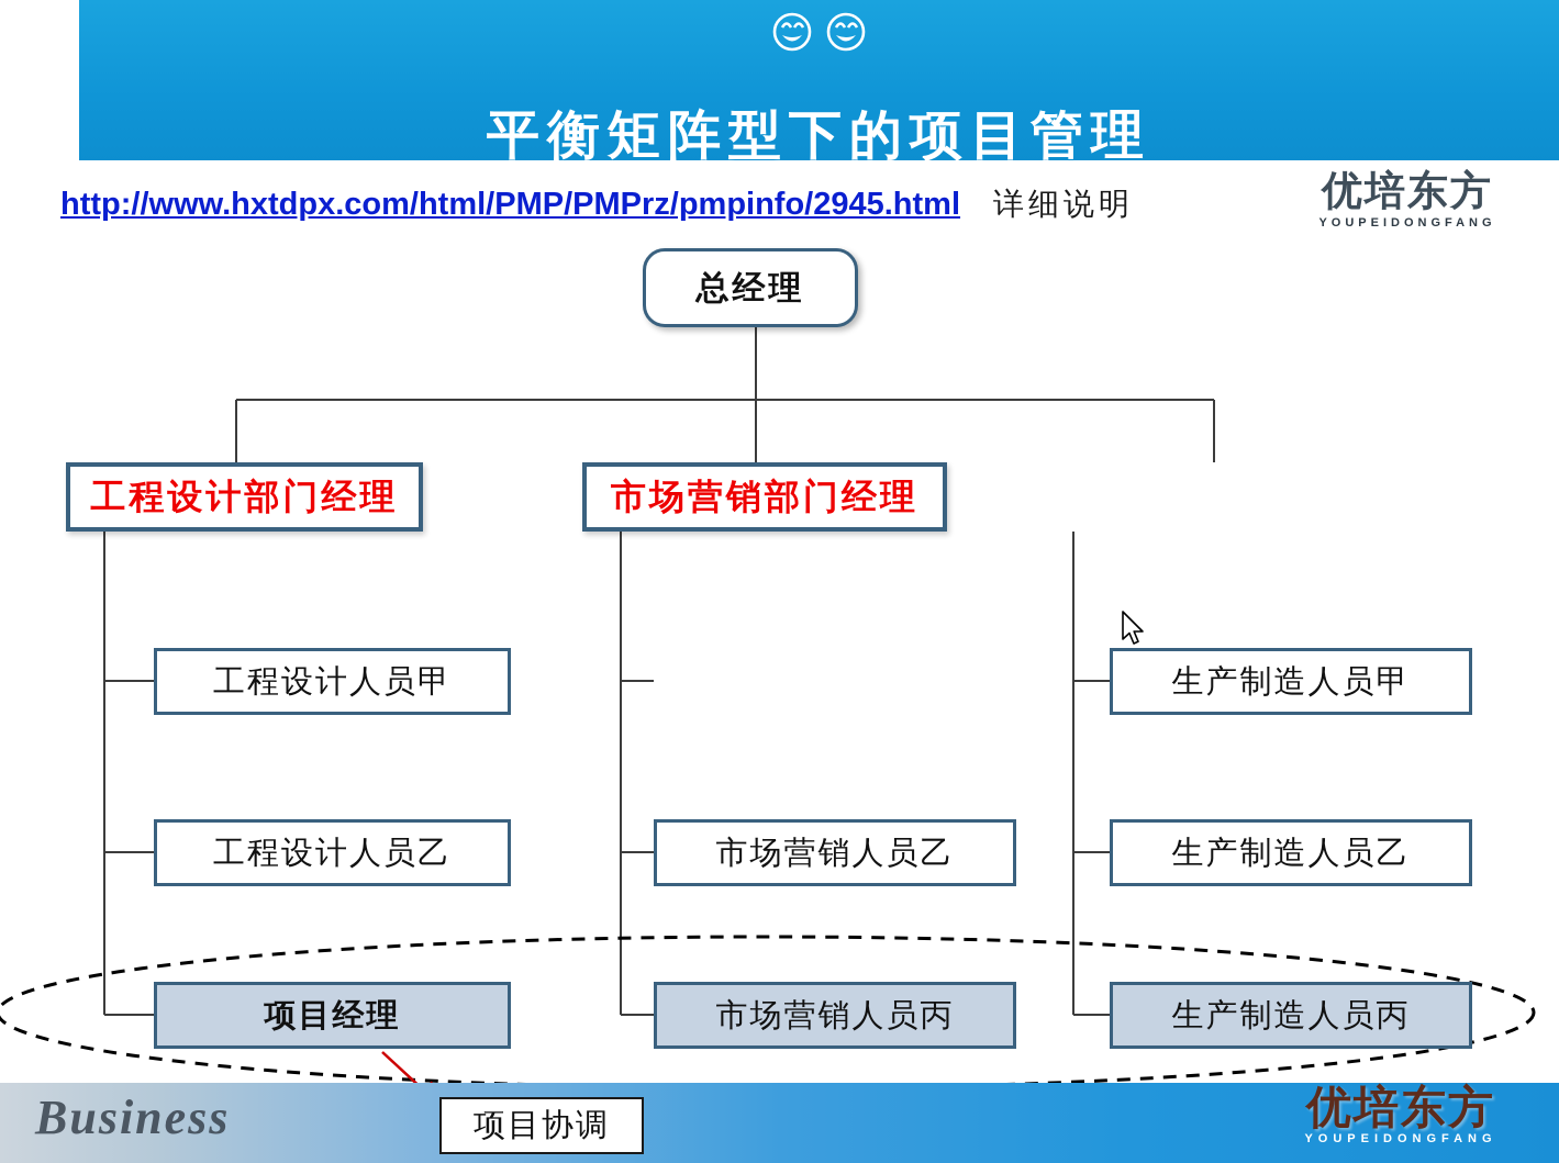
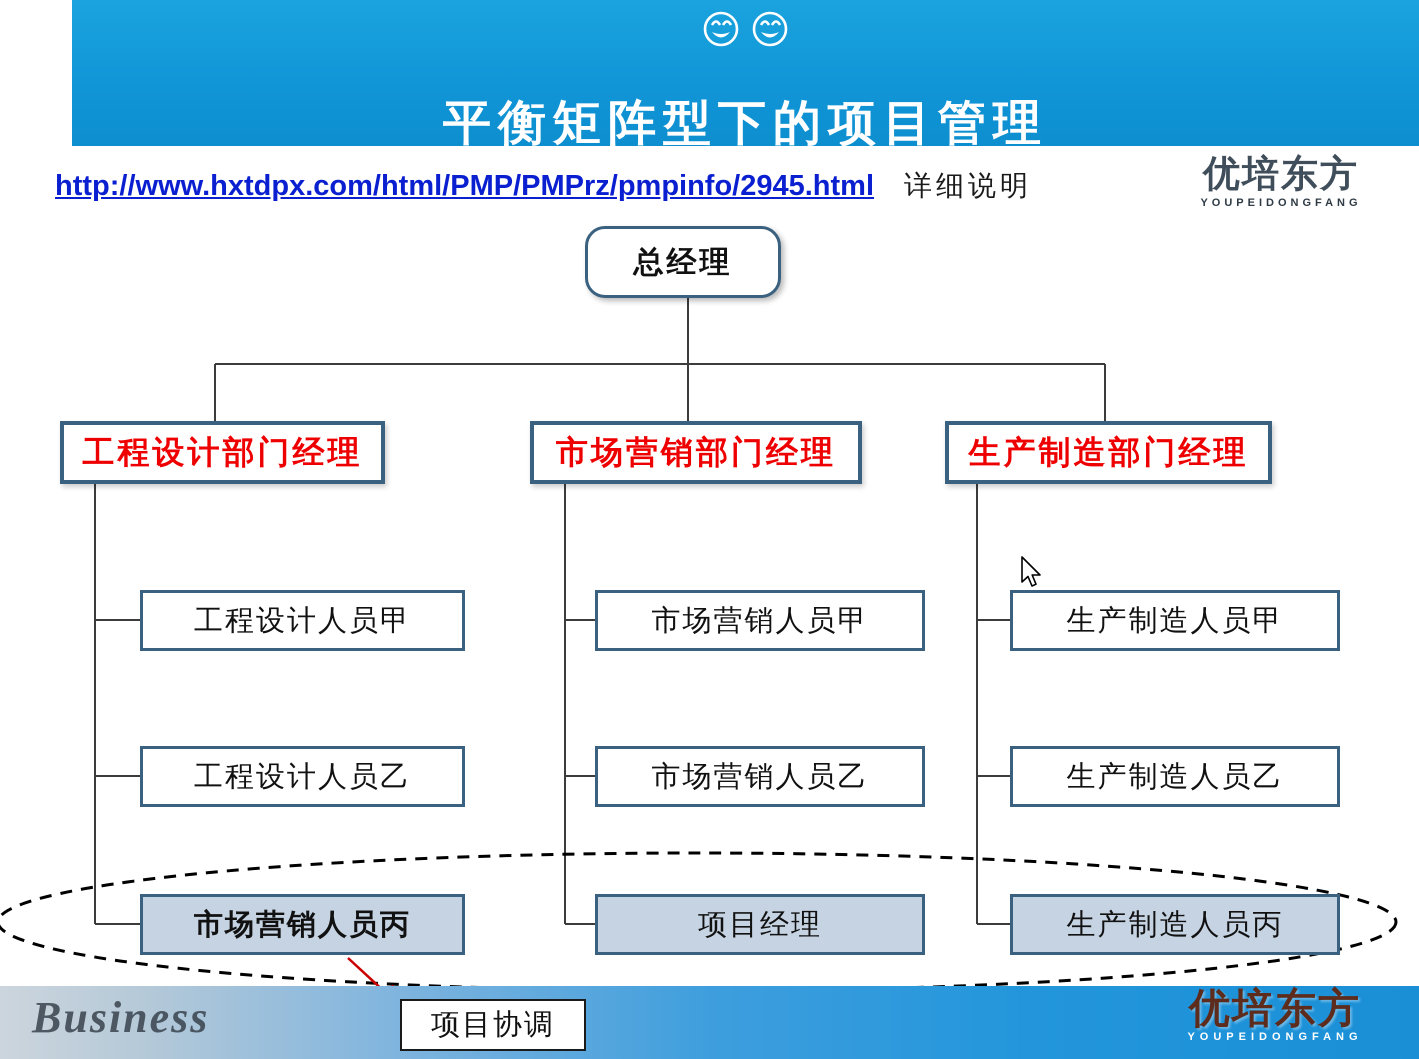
  平衡矩阵型下的项目管理
  http://www.hxtdpx.com/html/PMP/PMPrz/pmpinfo/2945.html
  详细说明
  优培东方
  YOUPEIDONGFANG
  总经理
  工程设计部门经理
  市场营销部门经理
+ 生产制造部门经理
  工程设计人员甲
  工程设计人员乙
- 项目经理
+ 市场营销人员丙
+ 市场营销人员甲
  市场营销人员乙
- 市场营销人员丙
+ 项目经理
  生产制造人员甲
  生产制造人员乙
  生产制造人员丙
  项目协调
  Business
  优培东方
  YOUPEIDONGFANG
